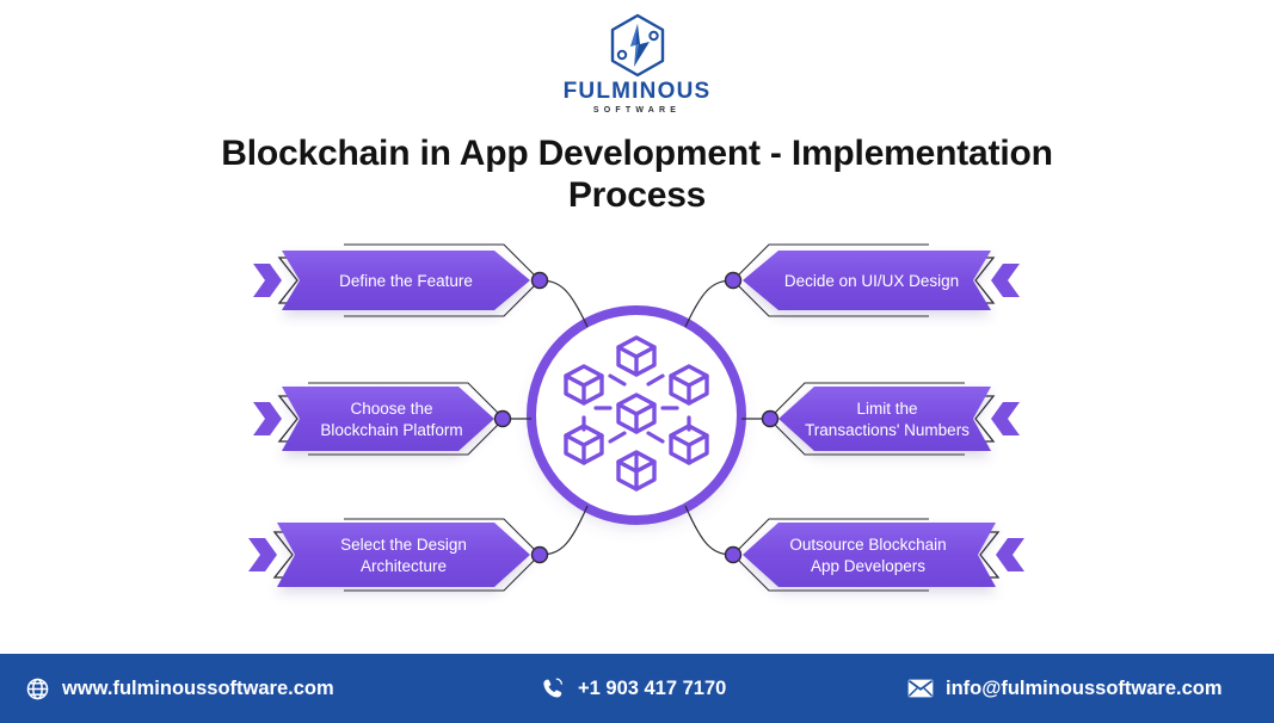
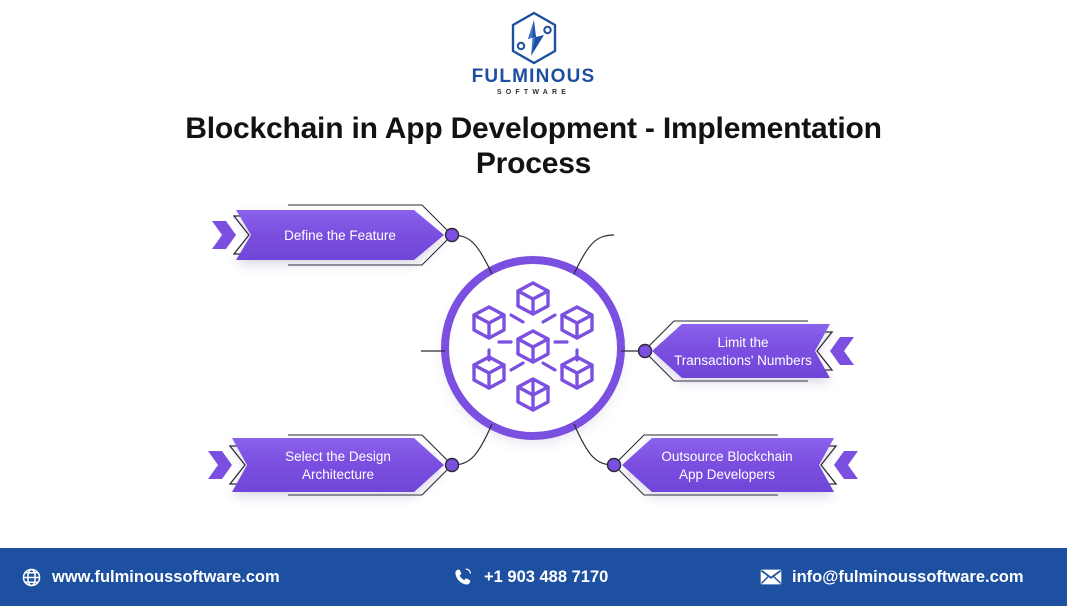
  FULMINOUS
  Blockchain in App Development - Implementation Process
  Define the Feature
- Choose the
- Blockchain Platform
  Select the Design
  Architecture
- Decide on UI/UX Design
  Limit the
  Transactions' Numbers
  Outsource Blockchain
  App Developers
  www.fulminoussoftware.com
- +1 903 417 7170
+ +1 903 488 7170
  info@fulminoussoftware.com
